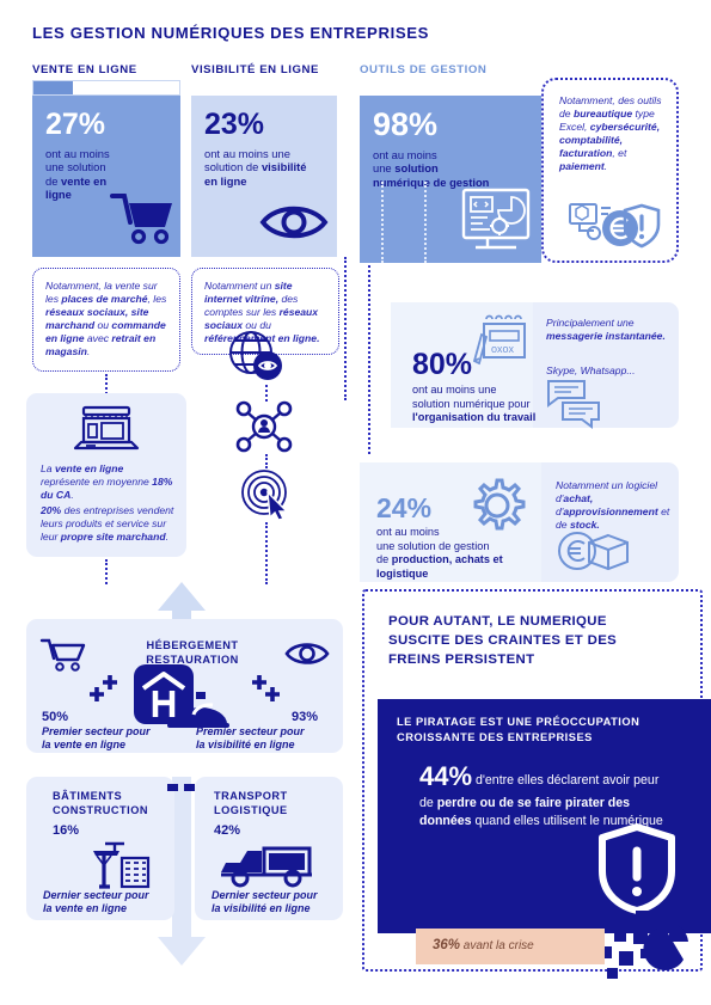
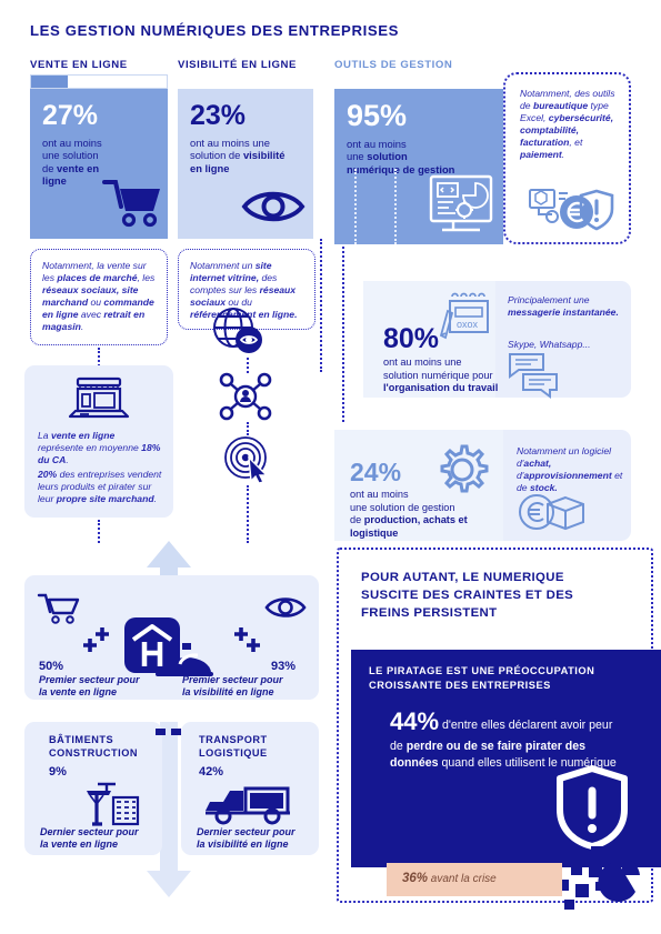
  LES GESTION NUMÉRIQUES DES ENTREPRISES
  VENTE EN LIGNE
  VISIBILITÉ EN LIGNE
  OUTILS DE GESTION
  27%
  ont au moins
  une solution
  de vente en
  ligne
  Notamment, la vente sur les places de marché, les réseaux sociaux, site marchand ou commande en ligne avec retrait en magasin.
  La vente en ligne représente en moyenne 18% du CA.
- 20% des entreprises vendent leurs produits et service sur leur propre site marchand.
+ 20% des entreprises vendent leurs produits et pirater sur leur propre site marchand.
  23%
  ont au moins une
  solution de visibilité
  en ligne
  Notamment un site internet vitrine, des comptes sur les réseaux sociaux ou du référecement en ligne.
- 98%
+ 95%
  ont au moins
  une solution
  numérique de gestion
  Notamment, des outils de bureautique type Excel, cybersécurité, comptabilité, facturation, et paiement.
  80%
  ont au moins une
  solution numérique pour
  l'organisation du travail
  oxox
  Principalement une messagerie instantanée.
  Skype, Whatsapp...
  24%
  ont au moins
  une solution de gestion
  de production, achats et
  logistique
  Notamment un logiciel d'achat, d'approvisionnement et de stock.
- HÉBERGEMENT RESTAURATION
  50%
  Premier secteur pour
  la vente en ligne
  93%
  Premier secteur pour
  la visibilité en ligne
  BÂTIMENTS
  CONSTRUCTION
- 16%
+ 9%
  Dernier secteur pour
  la vente en ligne
  TRANSPORT
  LOGISTIQUE
  42%
  Dernier secteur pour
  la visibilité en ligne
  POUR AUTANT, LE NUMERIQUE
  SUSCITE DES CRAINTES ET DES
  FREINS PERSISTENT
  LE PIRATAGE EST UNE PRÉOCCUPATION
  CROISSANTE DES ENTREPRISES
  44% d'entre elles déclarent avoir peur de perdre ou de se faire pirater des données quand elles utilisent le numérique
  36% avant la crise
